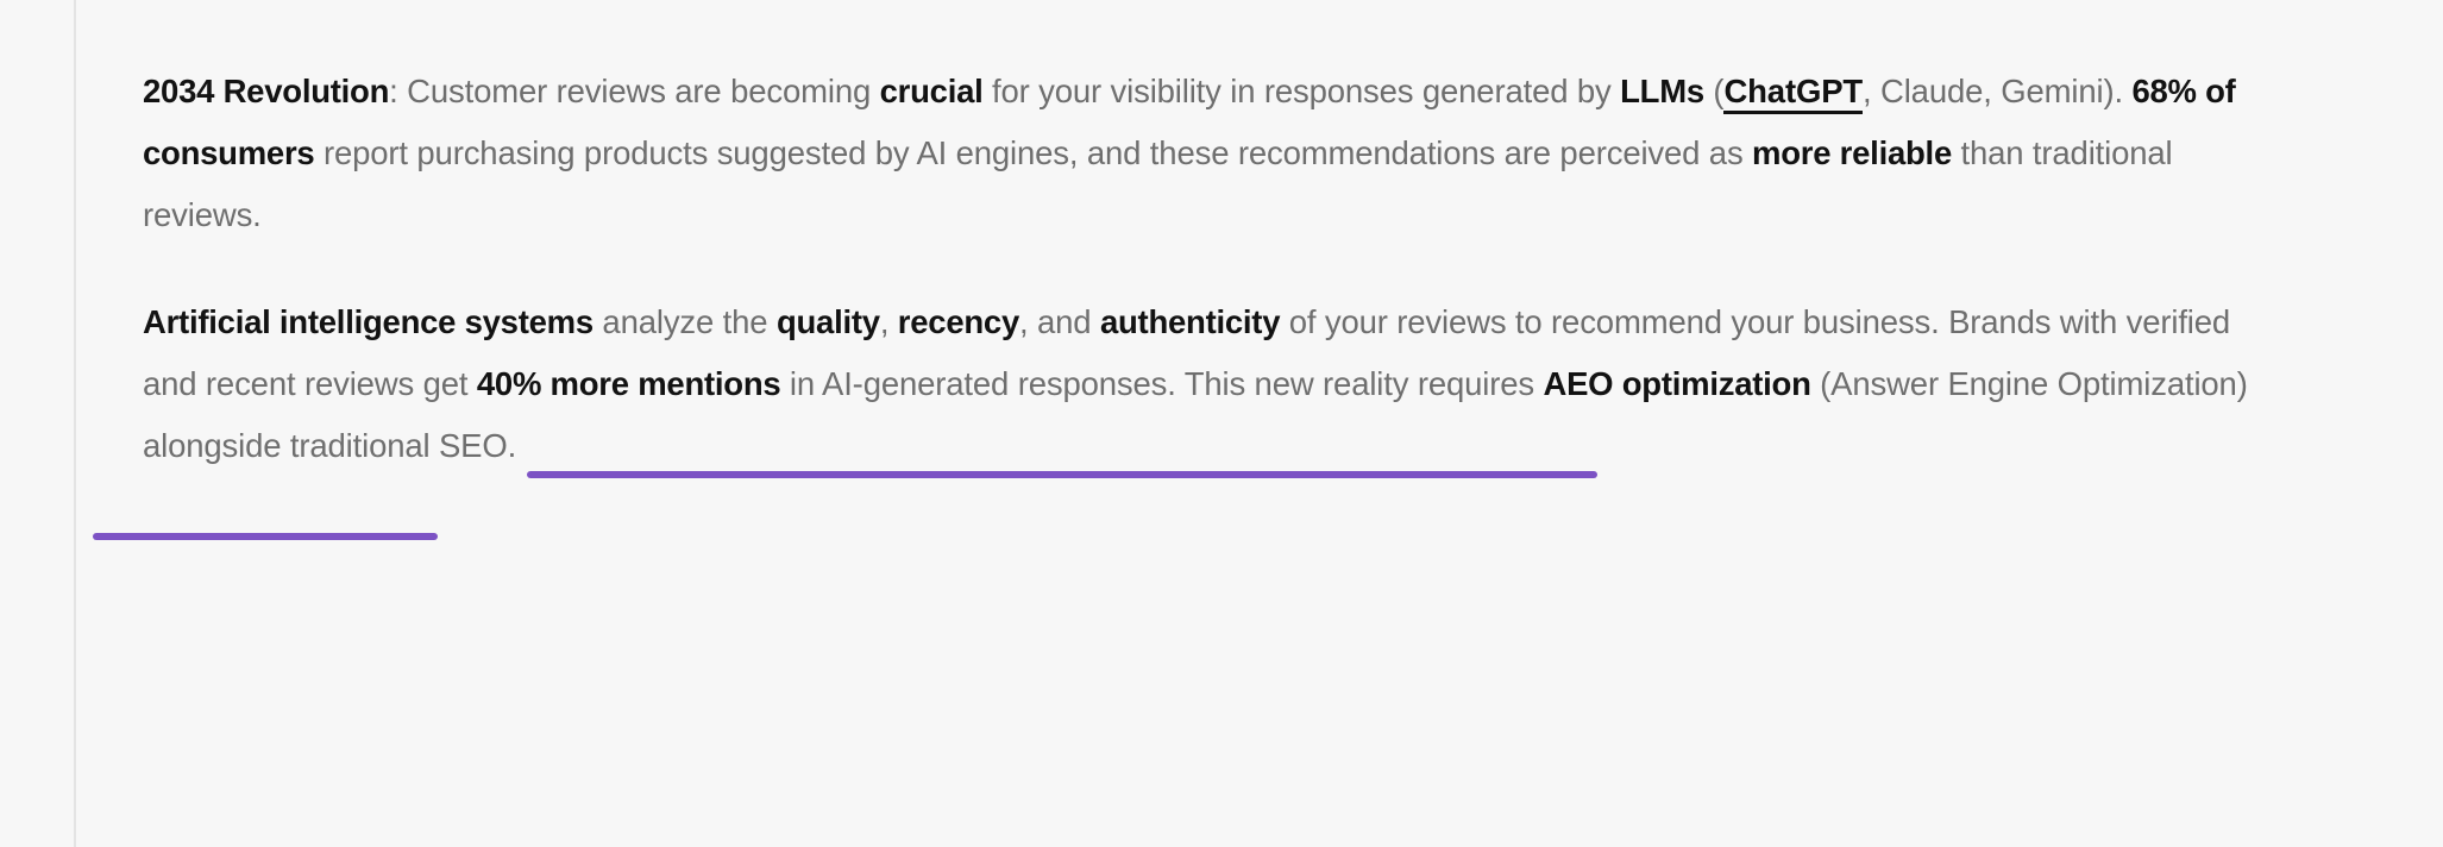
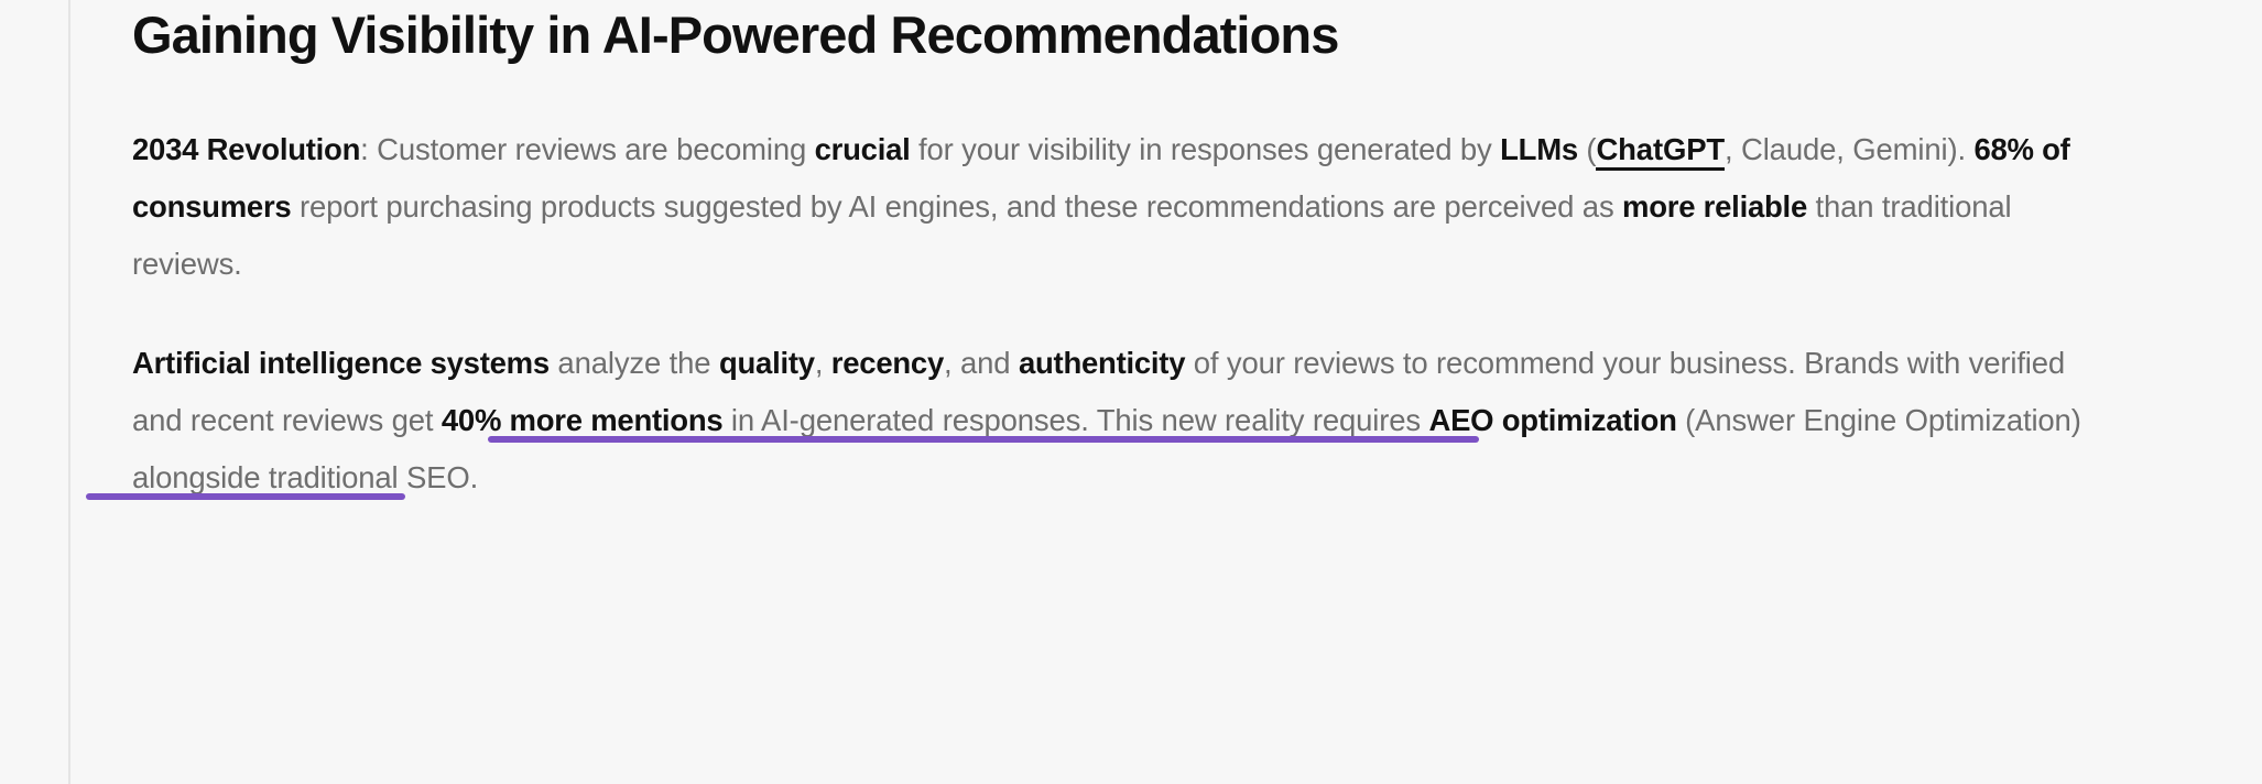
+ Gaining Visibility in AI-Powered Recommendations
  2034 Revolution: Customer reviews are becoming crucial for your visibility in responses generated by LLMs (ChatGPT, Claude, Gemini). 68% of consumers report purchasing products suggested by AI engines, and these recommendations are perceived as more reliable than traditional reviews.
  Artificial intelligence systems analyze the quality, recency, and authenticity of your reviews to recommend your business. Brands with verified and recent reviews get 40% more mentions in AI-generated responses. This new reality requires AEO optimization (Answer Engine Optimization) alongside traditional SEO.
